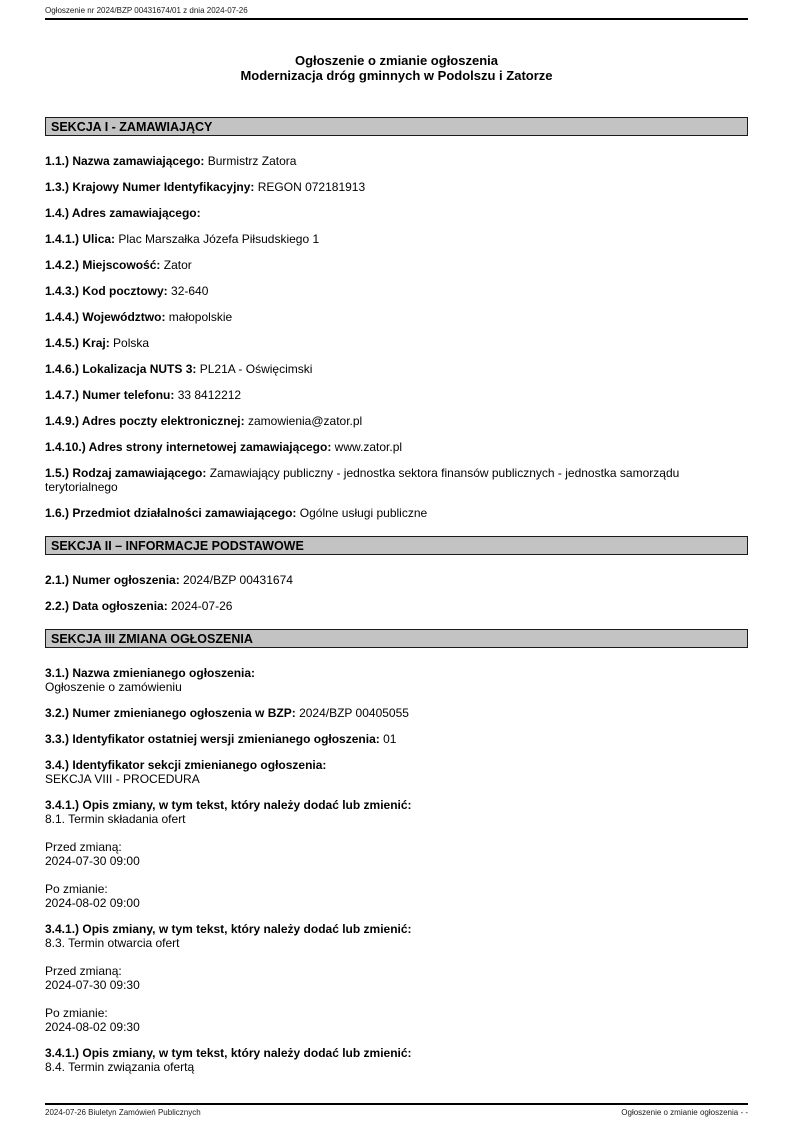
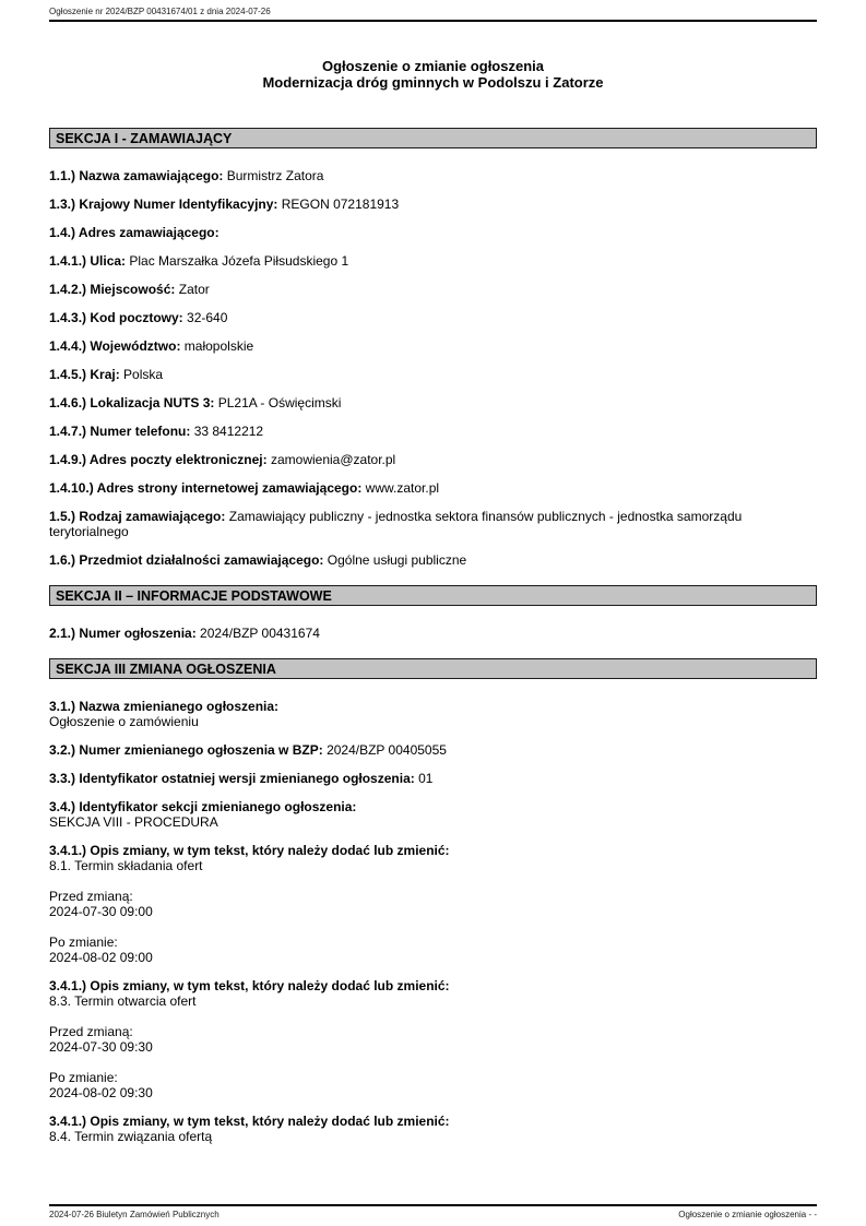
  Ogłoszenie nr 2024/BZP 00431674/01 z dnia 2024-07-26
  Ogłoszenie o zmianie ogłoszenia
  Modernizacja dróg gminnych w Podolszu i Zatorze
  SEKCJA I - ZAMAWIAJĄCY
  1.1.) Nazwa zamawiającego: Burmistrz Zatora
  1.3.) Krajowy Numer Identyfikacyjny: REGON 072181913
  1.4.) Adres zamawiającego:
  1.4.1.) Ulica: Plac Marszałka Józefa Piłsudskiego 1
  1.4.2.) Miejscowość: Zator
  1.4.3.) Kod pocztowy: 32-640
  1.4.4.) Województwo: małopolskie
  1.4.5.) Kraj: Polska
  1.4.6.) Lokalizacja NUTS 3: PL21A - Oświęcimski
  1.4.7.) Numer telefonu: 33 8412212
  1.4.9.) Adres poczty elektronicznej: zamowienia@zator.pl
  1.4.10.) Adres strony internetowej zamawiającego: www.zator.pl
  1.5.) Rodzaj zamawiającego: Zamawiający publiczny - jednostka sektora finansów publicznych - jednostka samorządu terytorialnego
  1.6.) Przedmiot działalności zamawiającego: Ogólne usługi publiczne
  SEKCJA II – INFORMACJE PODSTAWOWE
  2.1.) Numer ogłoszenia: 2024/BZP 00431674
- 2.2.) Data ogłoszenia: 2024-07-26
  SEKCJA III ZMIANA OGŁOSZENIA
  3.1.) Nazwa zmienianego ogłoszenia:
  Ogłoszenie o zamówieniu
  3.2.) Numer zmienianego ogłoszenia w BZP: 2024/BZP 00405055
  3.3.) Identyfikator ostatniej wersji zmienianego ogłoszenia: 01
  3.4.) Identyfikator sekcji zmienianego ogłoszenia:
  SEKCJA VIII - PROCEDURA
  3.4.1.) Opis zmiany, w tym tekst, który należy dodać lub zmienić:
  8.1. Termin składania ofert
  Przed zmianą:
  2024-07-30 09:00
  Po zmianie:
  2024-08-02 09:00
  3.4.1.) Opis zmiany, w tym tekst, który należy dodać lub zmienić:
  8.3. Termin otwarcia ofert
  Przed zmianą:
  2024-07-30 09:30
  Po zmianie:
  2024-08-02 09:30
  3.4.1.) Opis zmiany, w tym tekst, który należy dodać lub zmienić:
  8.4. Termin związania ofertą
  2024-07-26 Biuletyn Zamówień Publicznych
  Ogłoszenie o zmianie ogłoszenia - -
